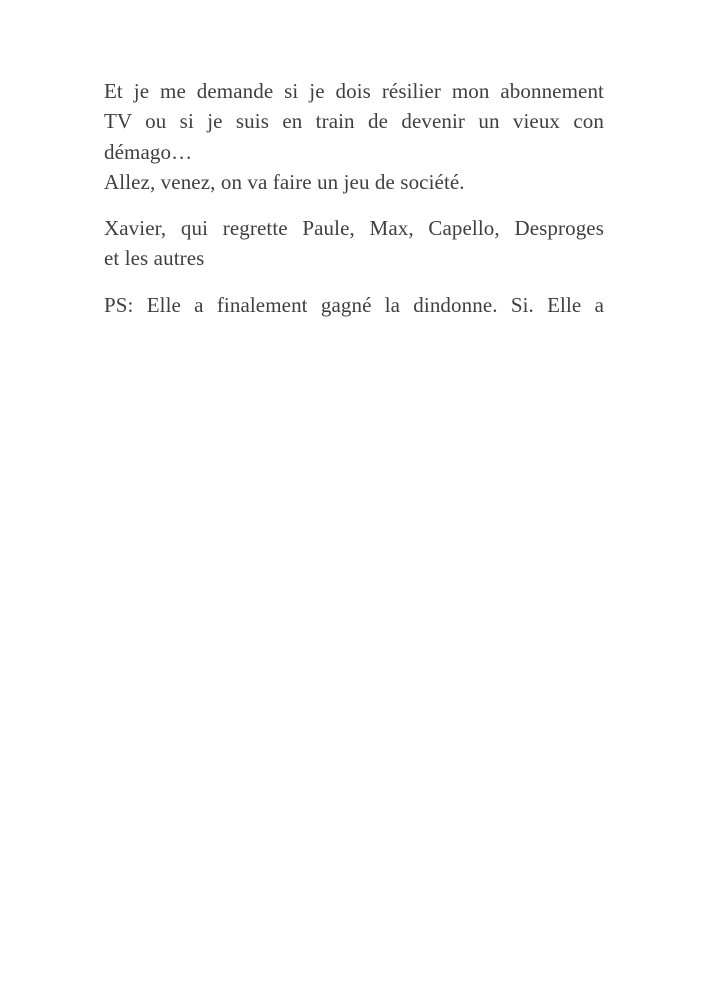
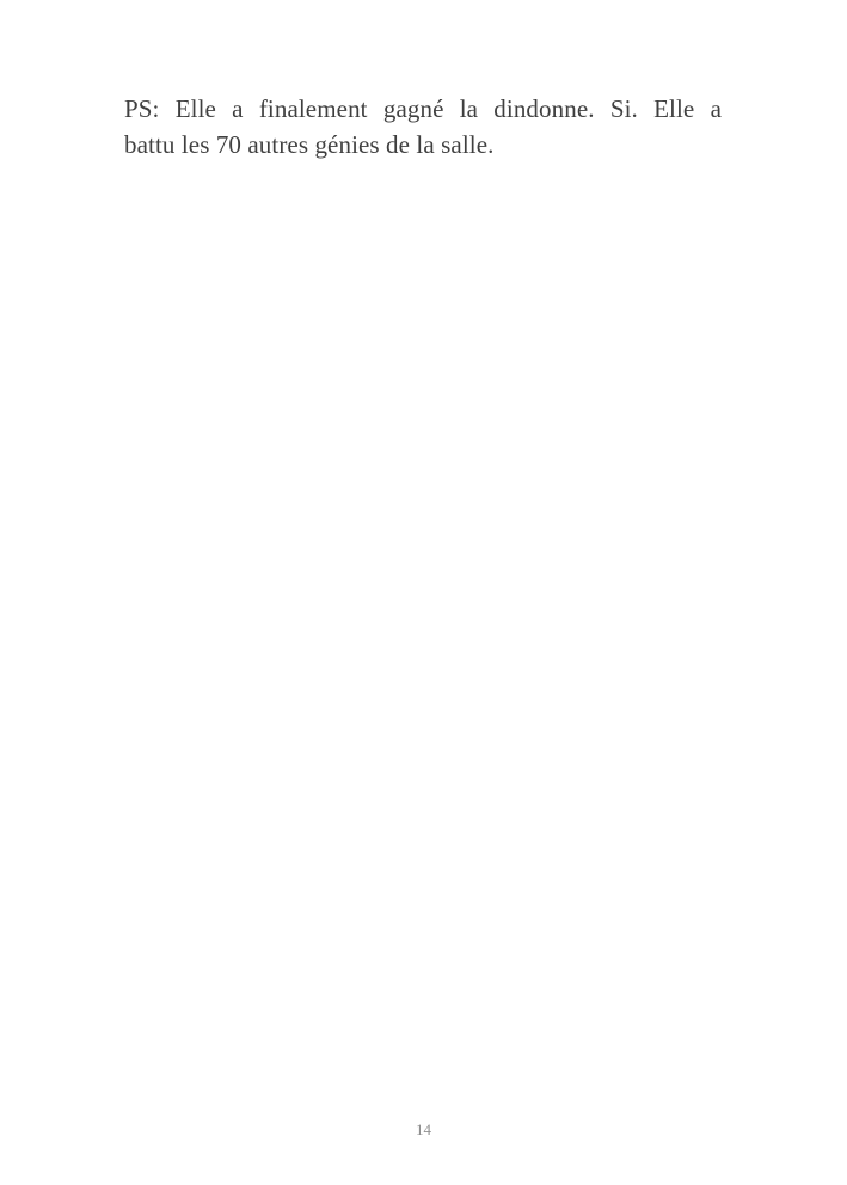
- Et je me demande si je dois résilier mon abonnement
- TV ou si je suis en train de devenir un vieux con
- démago…
- Allez, venez, on va faire un jeu de société.
- Xavier, qui regrette Paule, Max, Capello, Desproges
- et les autres
  PS: Elle a finalement gagné la dindonne. Si. Elle a
+ battu les 70 autres génies de la salle.
+ 14
